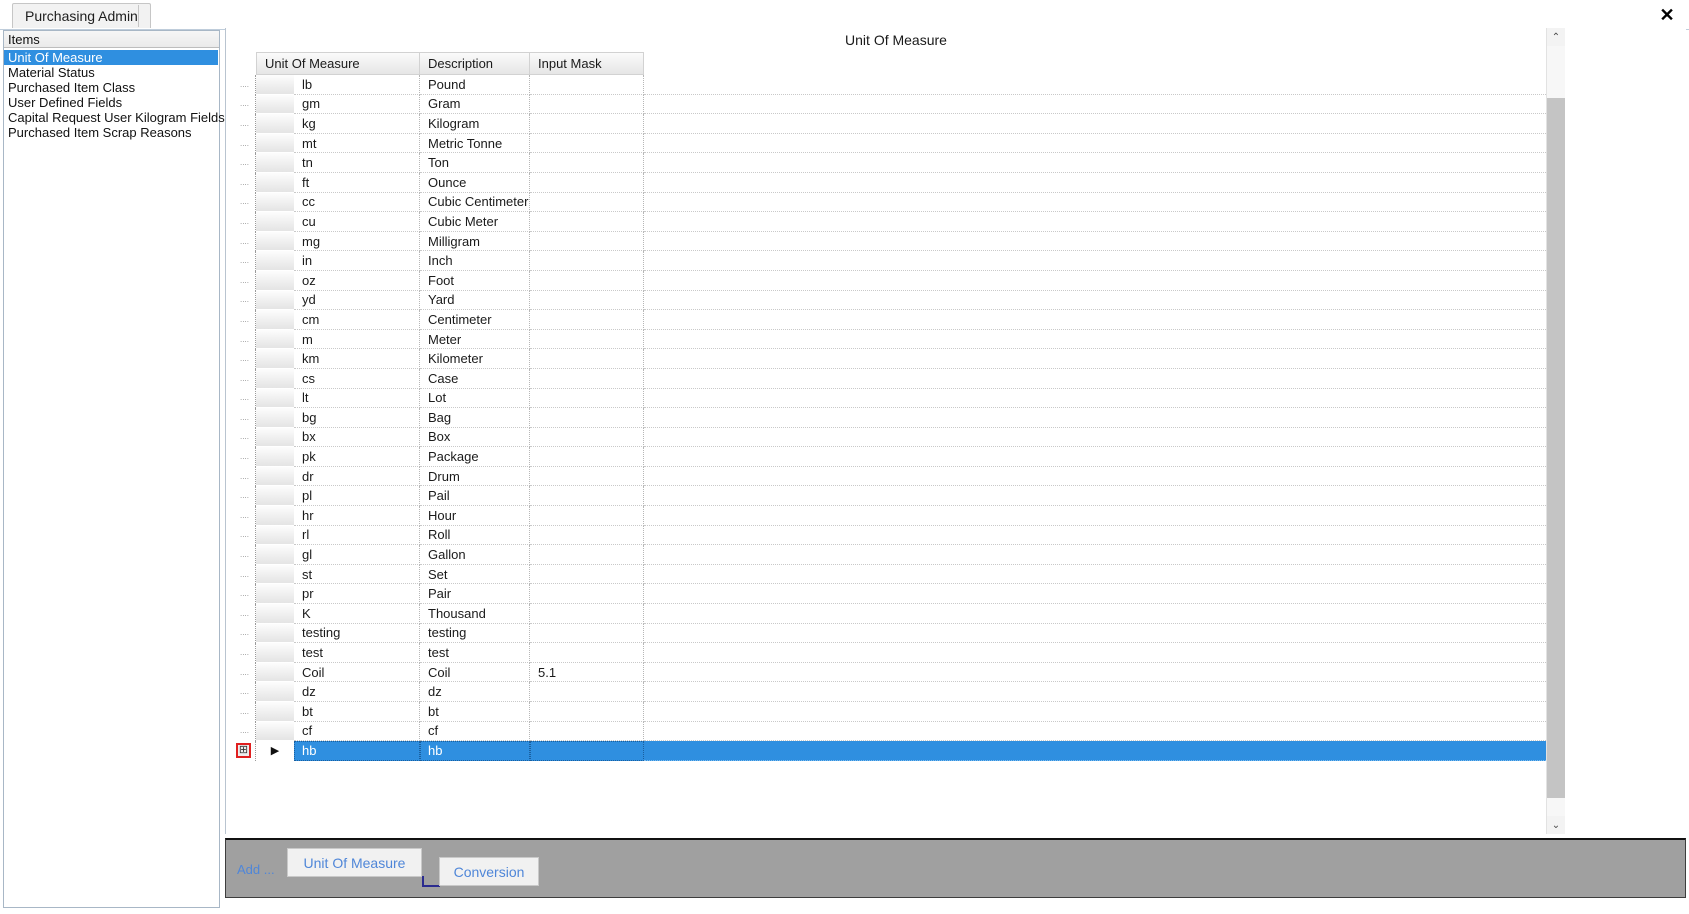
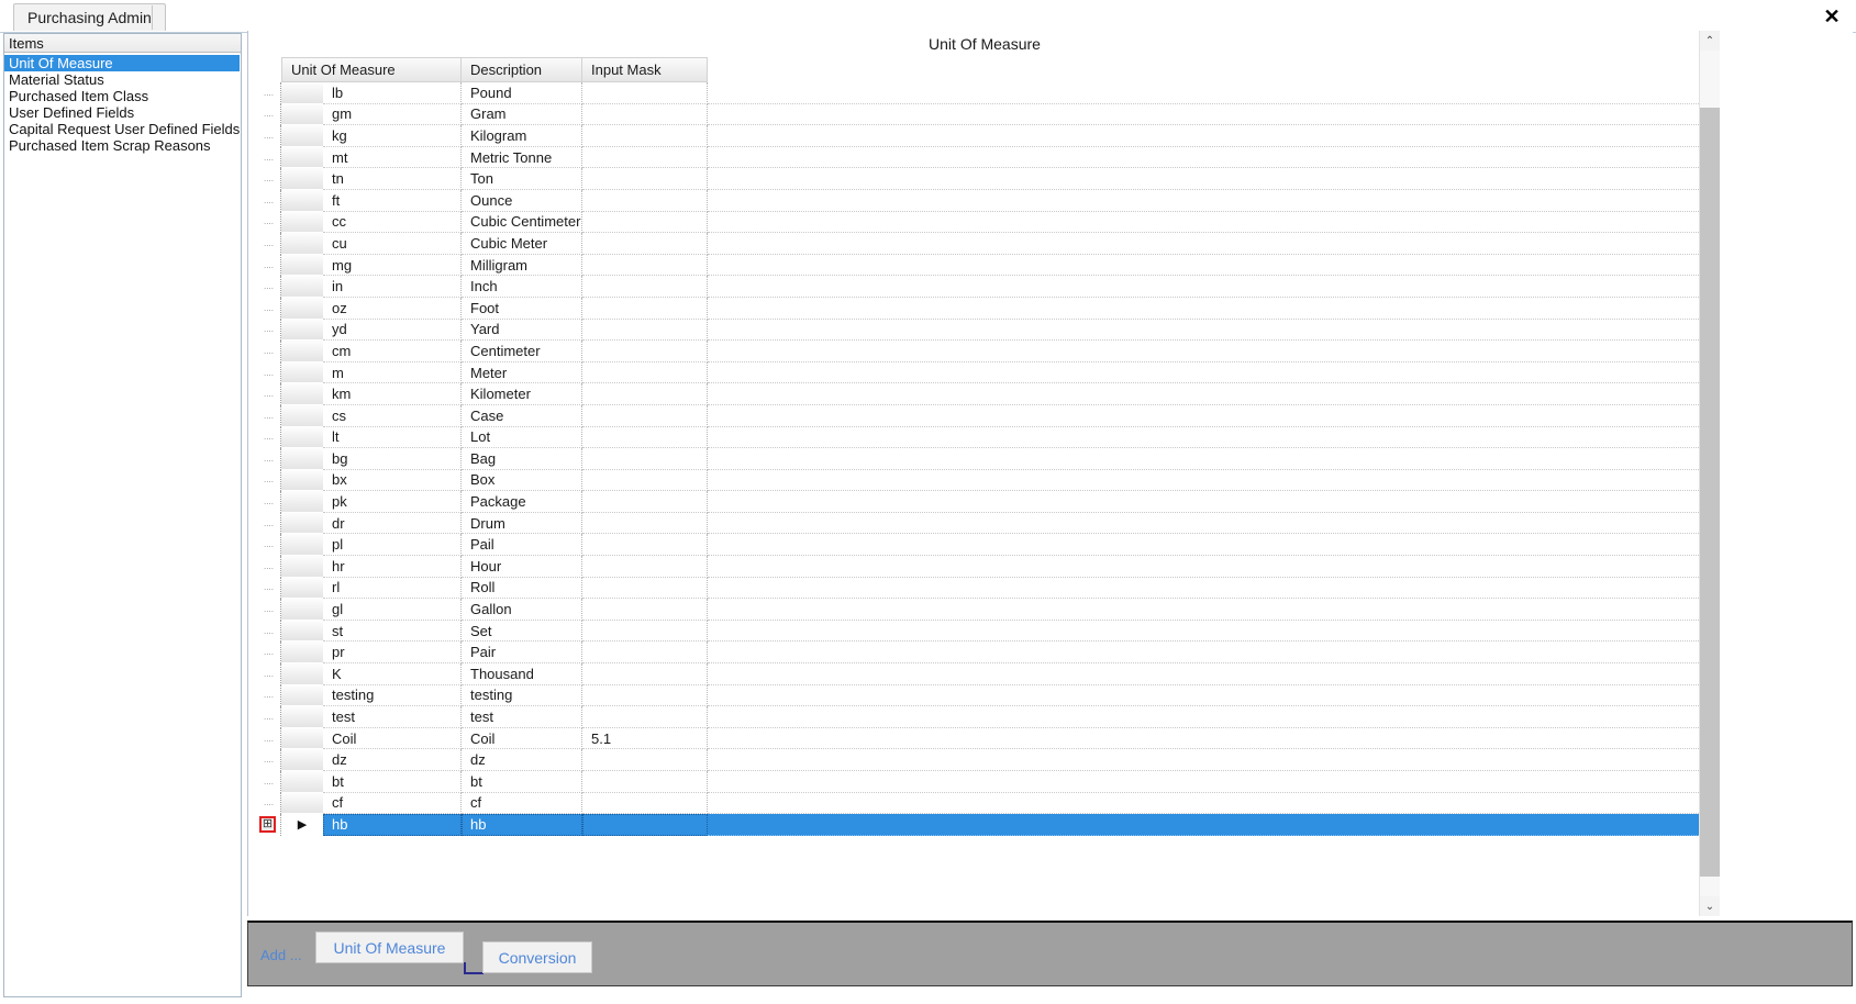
  Purchasing Admin
  ✕
  Items
  Unit Of Measure
  Material Status
  Purchased Item Class
  User Defined Fields
- Capital Request User Kilogram Fields
+ Capital Request User Defined Fields
  Purchased Item Scrap Reasons
  Unit Of Measure
  Unit Of Measure
  Description
  Input Mask
  ....
  lb
  Pound
  ....
  gm
  Gram
  ....
  kg
  Kilogram
  ....
  mt
  Metric Tonne
  ....
  tn
  Ton
  ....
  ft
  Ounce
  ....
  cc
  Cubic Centimeter
  ....
  cu
  Cubic Meter
  ....
  mg
  Milligram
  ....
  in
  Inch
  ....
  oz
  Foot
  ....
  yd
  Yard
  ....
  cm
  Centimeter
  ....
  m
  Meter
  ....
  km
  Kilometer
  ....
  cs
  Case
  ....
  lt
  Lot
  ....
  bg
  Bag
  ....
  bx
  Box
  ....
  pk
  Package
  ....
  dr
  Drum
  ....
  pl
  Pail
  ....
  hr
  Hour
  ....
  rl
  Roll
  ....
  gl
  Gallon
  ....
  st
  Set
  ....
  pr
  Pair
  ....
  K
  Thousand
  ....
  testing
  testing
  ....
  test
  test
  ....
  Coil
  Coil
  5.1
  ....
  dz
  dz
  ....
  bt
  bt
  ....
  cf
  cf
  ⊞
  ▶
  hb
  hb
  ⌃
  ⌄
  Add ...
  Unit Of Measure
  Conversion
